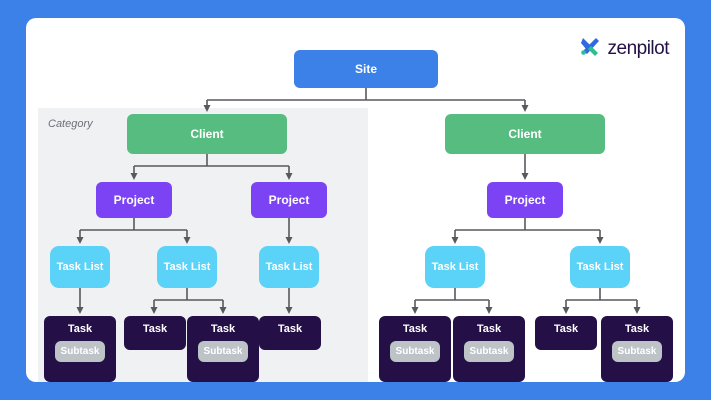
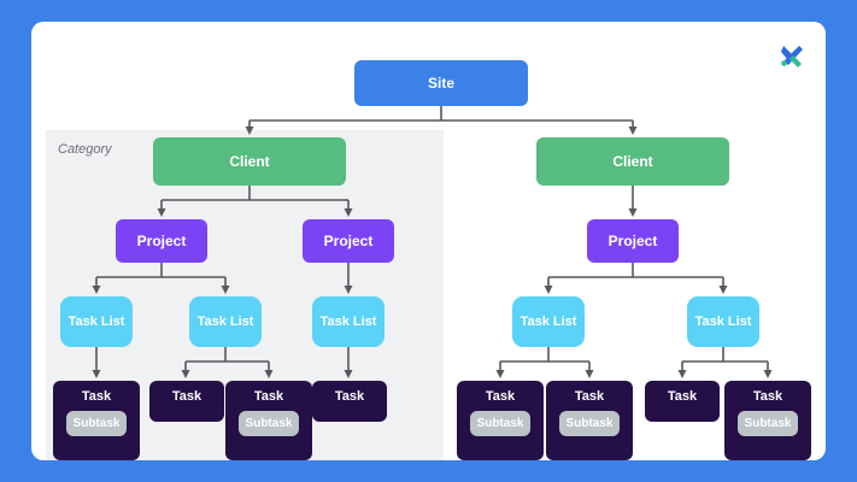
- zenpilot
  Category
  Site
  Client
  Client
  Project
  Project
  Project
  Task List
  Task List
  Task List
  Task List
  Task List
  Task
  Subtask
  Task
  Task
  Subtask
  Task
  Task
  Subtask
  Task
  Subtask
  Task
  Task
  Subtask
